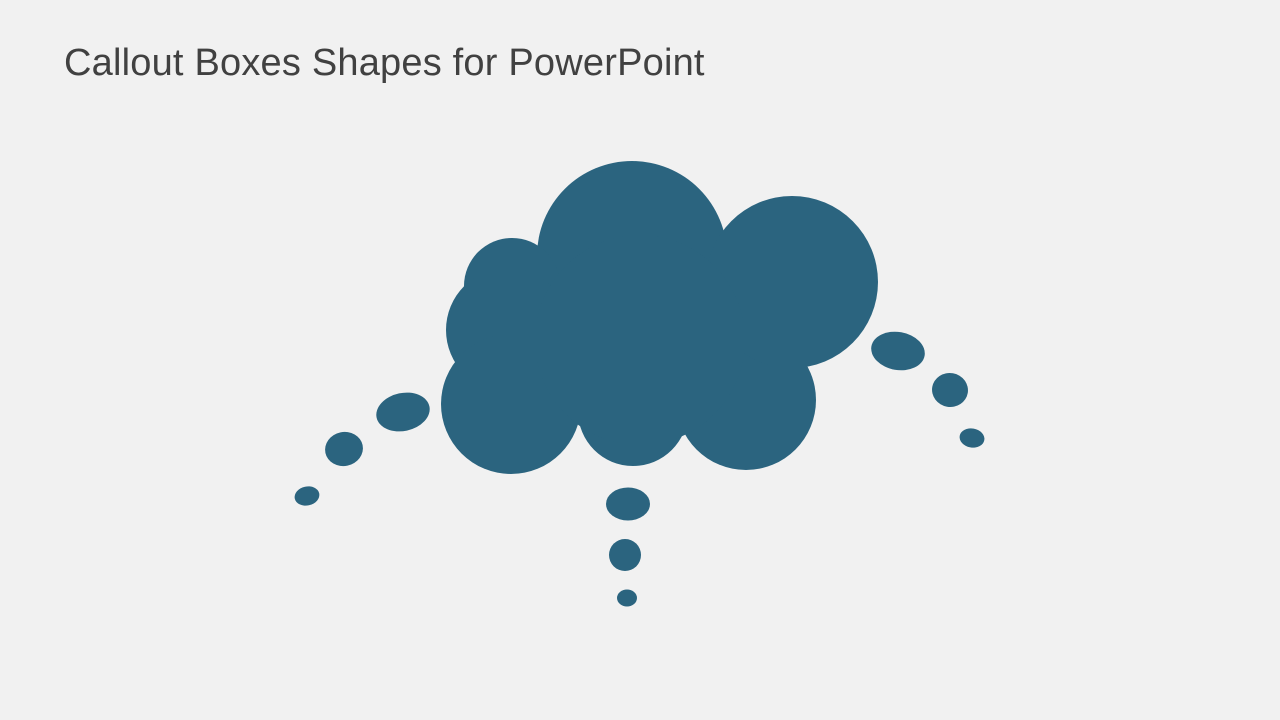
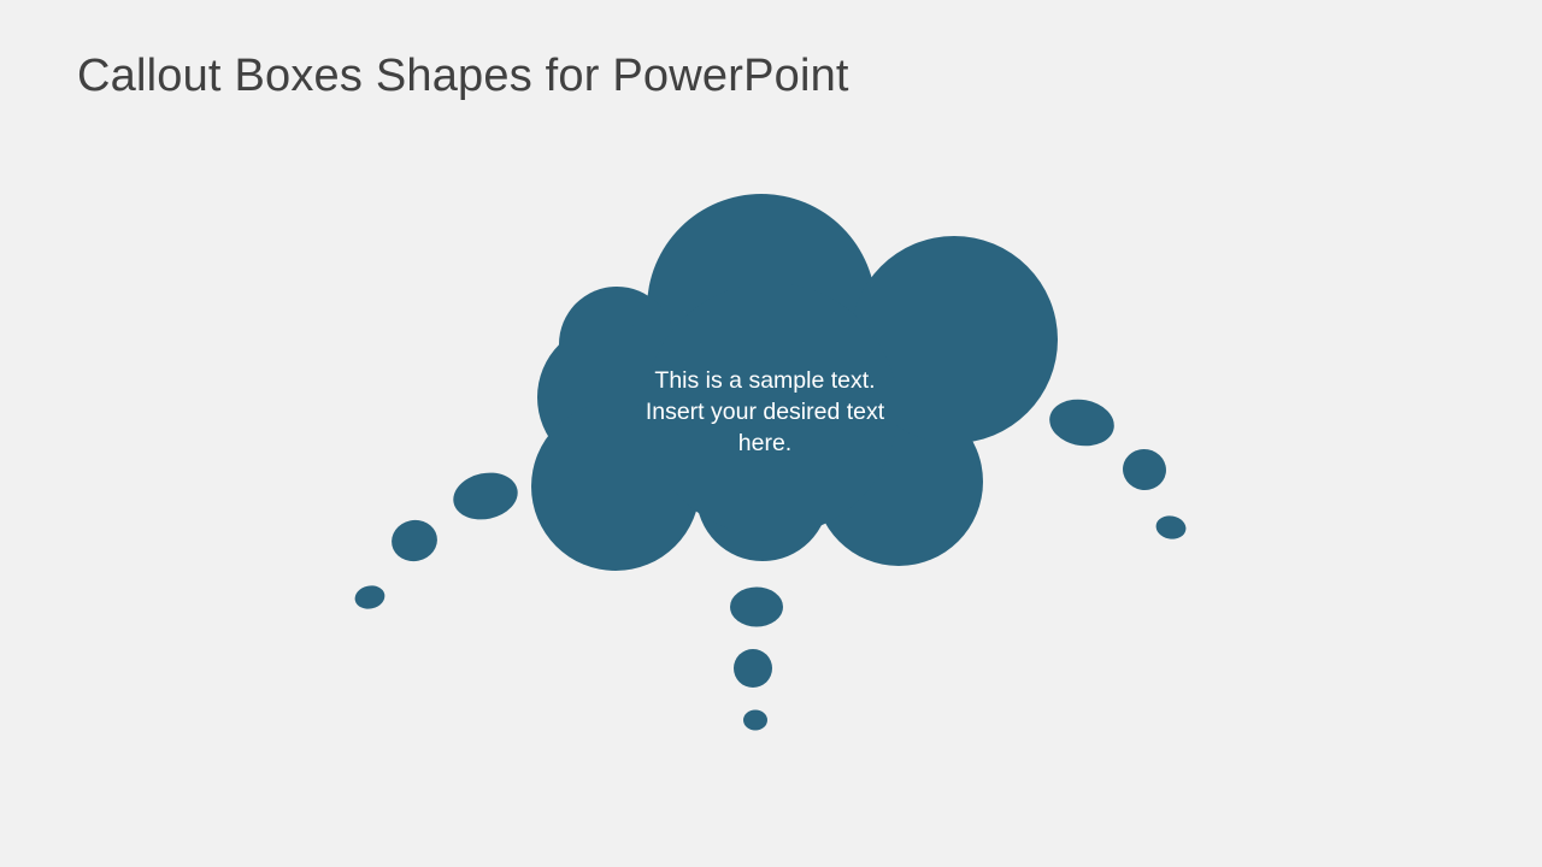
  Callout Boxes Shapes for PowerPoint
+ This is a sample text.
+ Insert your desired text
+ here.
